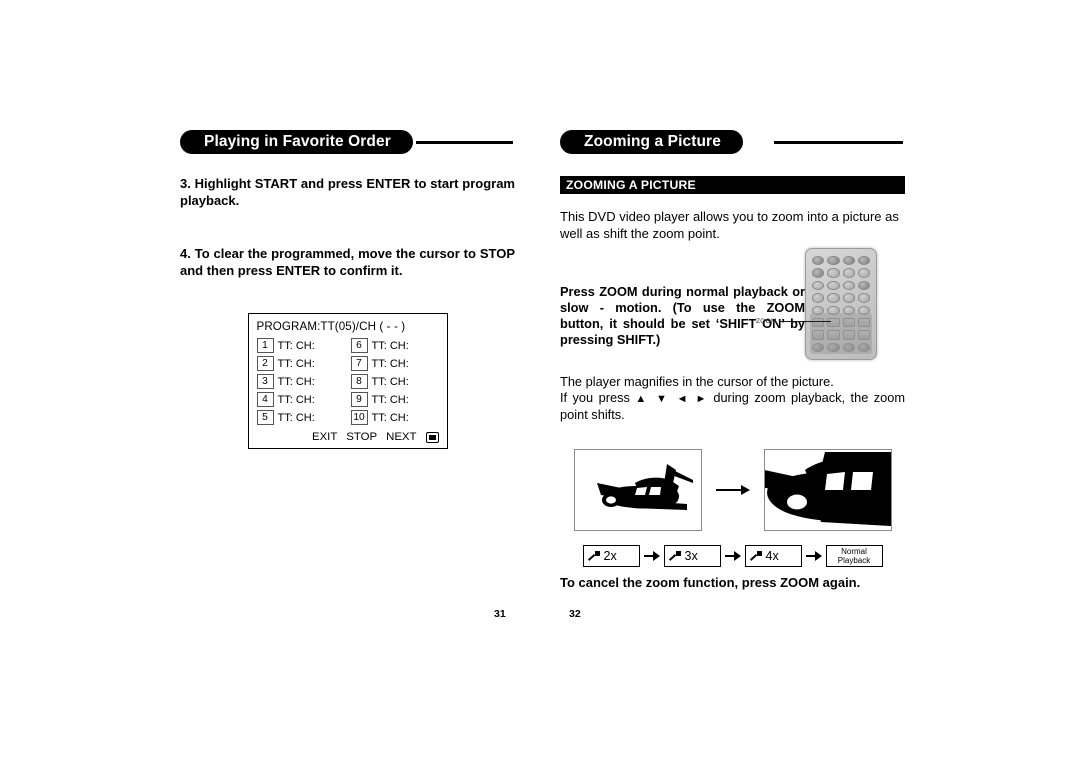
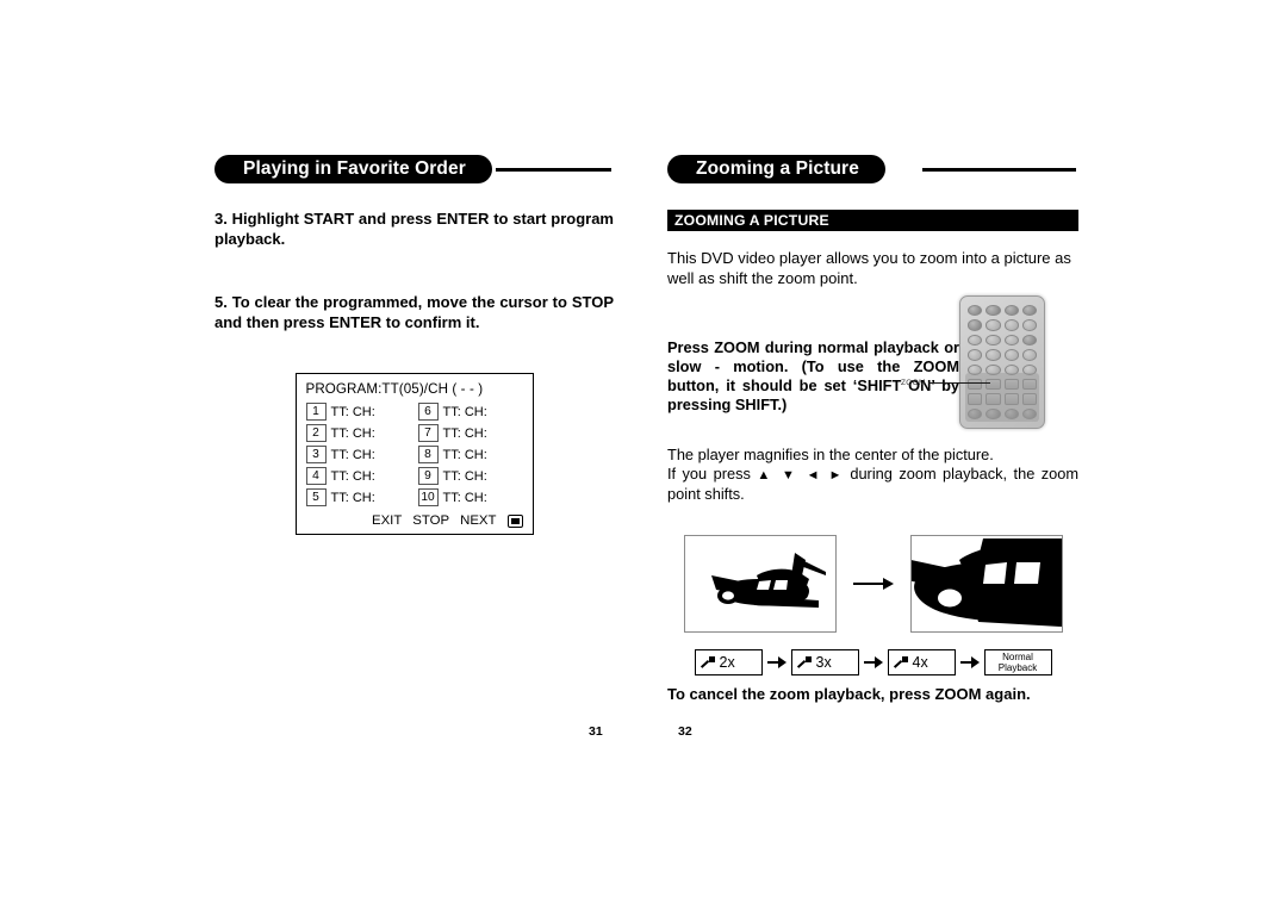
  Playing in Favorite Order
  3. Highlight START and press ENTER to start program playback.
- 4. To clear the programmed, move the cursor to STOP and then press ENTER to confirm it.
+ 5. To clear the programmed, move the cursor to STOP and then press ENTER to confirm it.
  PROGRAM:TT(05)/CH ( - - )
  1
  TT: CH:
  6
  TT: CH:
  2
  TT: CH:
  7
  TT: CH:
  3
  TT: CH:
  8
  TT: CH:
  4
  TT: CH:
  9
  TT: CH:
  5
  TT: CH:
  10
  TT: CH:
  EXIT
  STOP
  NEXT
  Zooming a Picture
  ZOOMING A PICTURE
  This DVD video player allows you to zoom into a picture as well as shift the zoom point.
  Press ZOOM during normal playback or slow - motion. (To use the ZOOM button, it should be set ‘SHIFT ON’ by pressing SHIFT.)
- The player magnifies in the cursor of the picture.
+ The player magnifies in the center of the picture.
  If you press ▲ ▼ ◄ ► during zoom playback, the zoom point shifts.
  2x
  3x
  4x
  Normal
  Playback
- To cancel the zoom function, press ZOOM again.
+ To cancel the zoom playback, press ZOOM again.
  31
  32
